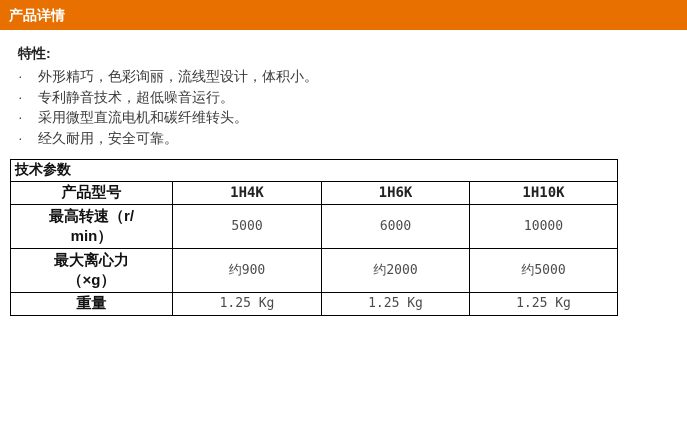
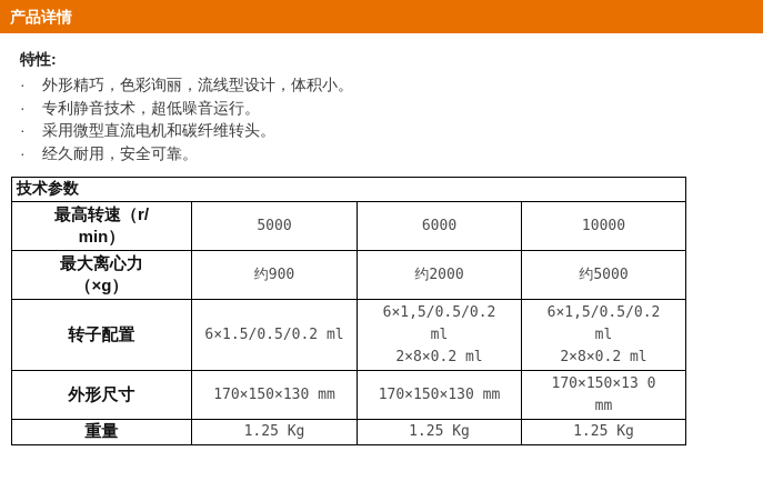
  产品详情
  特性:
  ·
  外形精巧，色彩询丽，流线型设计，体积小。
  ·
  专利静音技术，超低噪音运行。
  ·
  采用微型直流电机和碳纤维转头。
  ·
  经久耐用，安全可靠。
  技术参数
- 产品型号	1H4K	1H6K	1H10K
  最高转速（r/ min）	5000	6000	10000
  最大离心力 （×g）	约900	约2000	约5000
+ 转子配置	6×1.5/0.5/0.2 ml	6×1,5/0.5/0.2 ml 2×8×0.2 ml	6×1,5/0.5/0.2 ml 2×8×0.2 ml
+ 外形尺寸	170×150×130 mm	170×150×130 mm	170×150×13 0 mm
  重量	1.25 Kg	1.25 Kg	1.25 Kg
